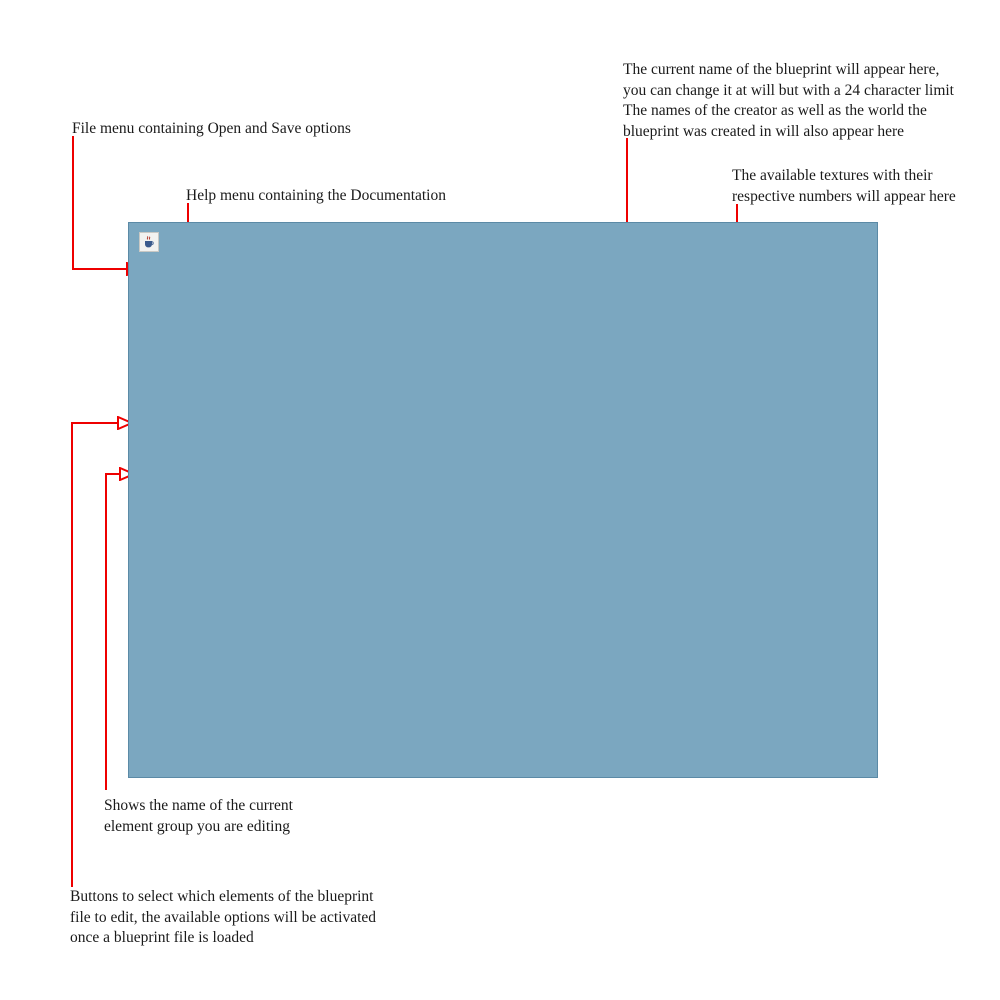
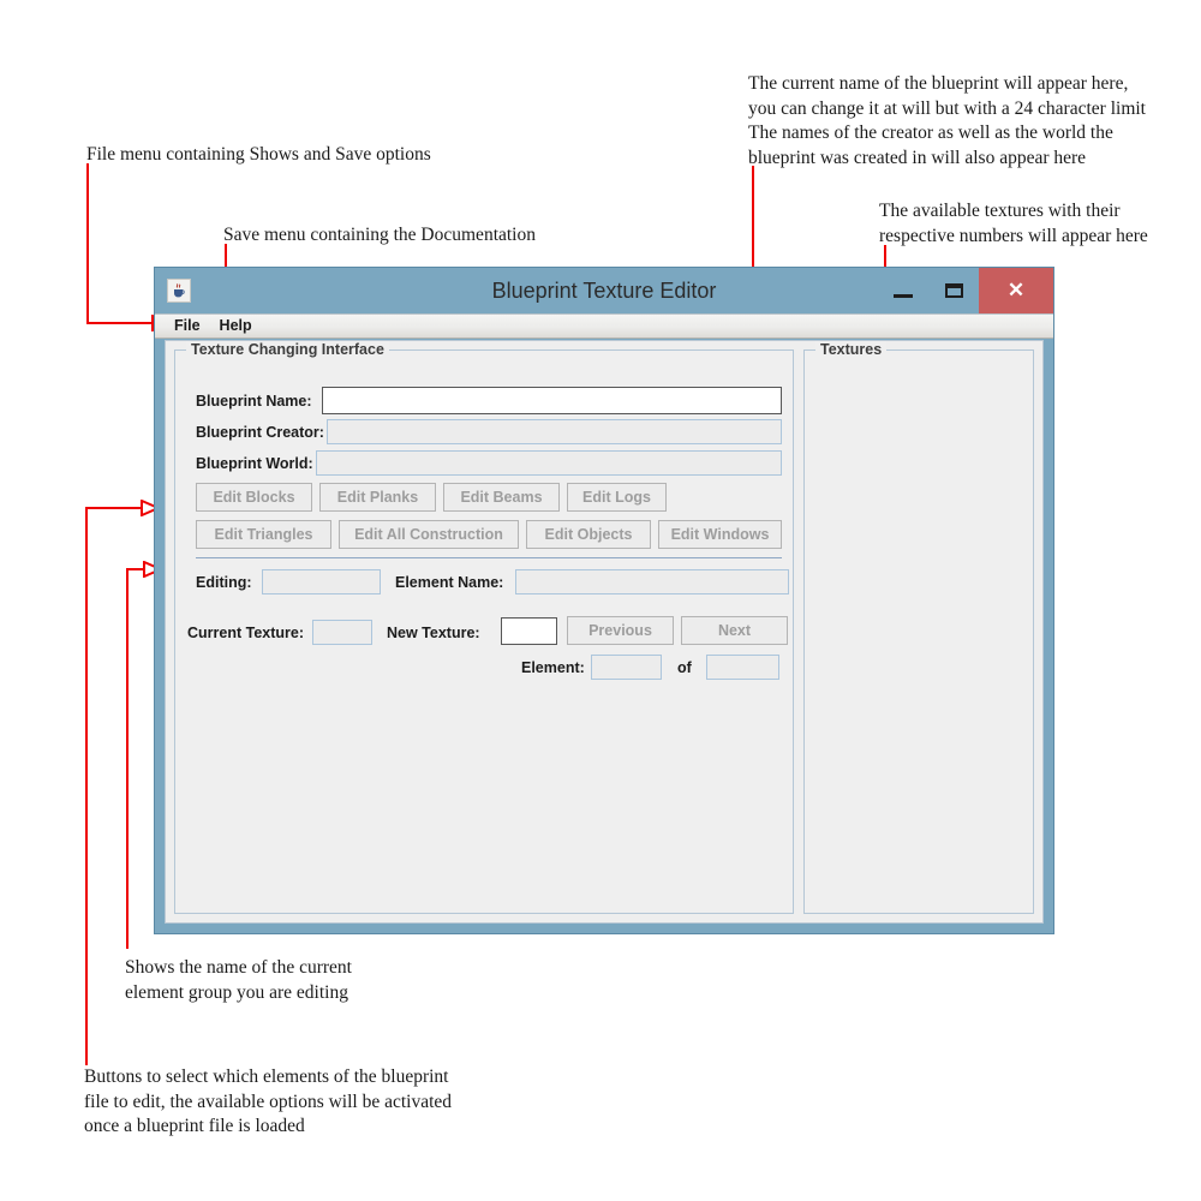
- File menu containing Open and Save options
+ File menu containing Shows and Save options
- Help menu containing the Documentation
+ Save menu containing the Documentation
  The current name of the blueprint will appear here,
  you can change it at will but with a 24 character limit
  The names of the creator as well as the world the
  blueprint was created in will also appear here
  The available textures with their
  respective numbers will appear here
  Shows the name of the current
  element group you are editing
  Buttons to select which elements of the blueprint
  file to edit, the available options will be activated
  once a blueprint file is loaded
+ Blueprint Texture Editor
+ ✕
+ File
+ Help
+ Texture Changing Interface
+ Blueprint Name:
+ Blueprint Creator:
+ Blueprint World:
+ Edit Blocks
+ Edit Planks
+ Edit Beams
+ Edit Logs
+ Edit Triangles
+ Edit All Construction
+ Edit Objects
+ Edit Windows
+ Editing:
+ Element Name:
+ Current Texture:
+ New Texture:
+ Previous
+ Next
+ Element:
+ of
+ Textures
